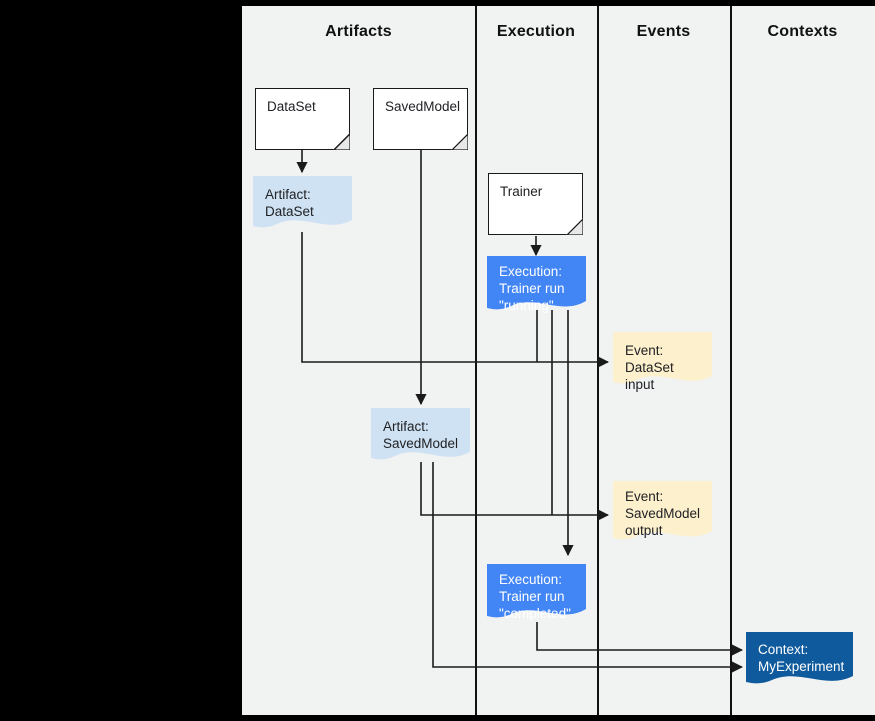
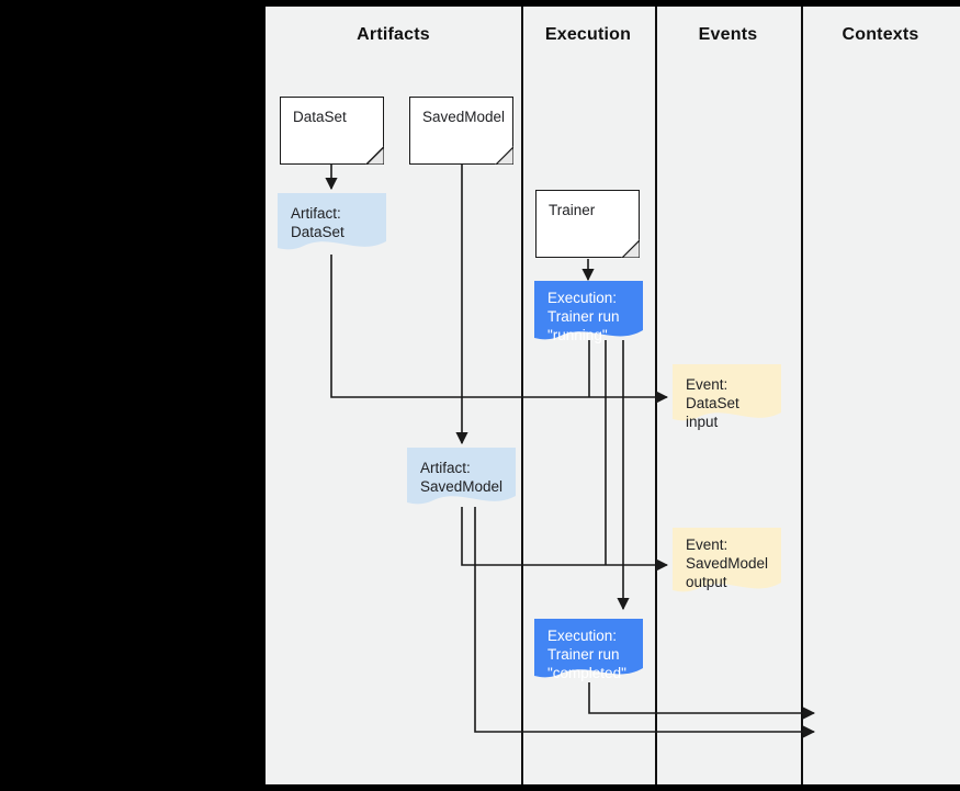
  Artifacts
  Execution
  Events
  Contexts
  DataSet
  SavedModel
  Trainer
  Artifact:
  DataSet
  Artifact:
  SavedModel
  Execution:
  Trainer run
  "running"
  Execution:
  Trainer run
  "completed"
  Event:
  DataSet input
  Event:
  SavedModel
  output
- Context:
- MyExperiment
